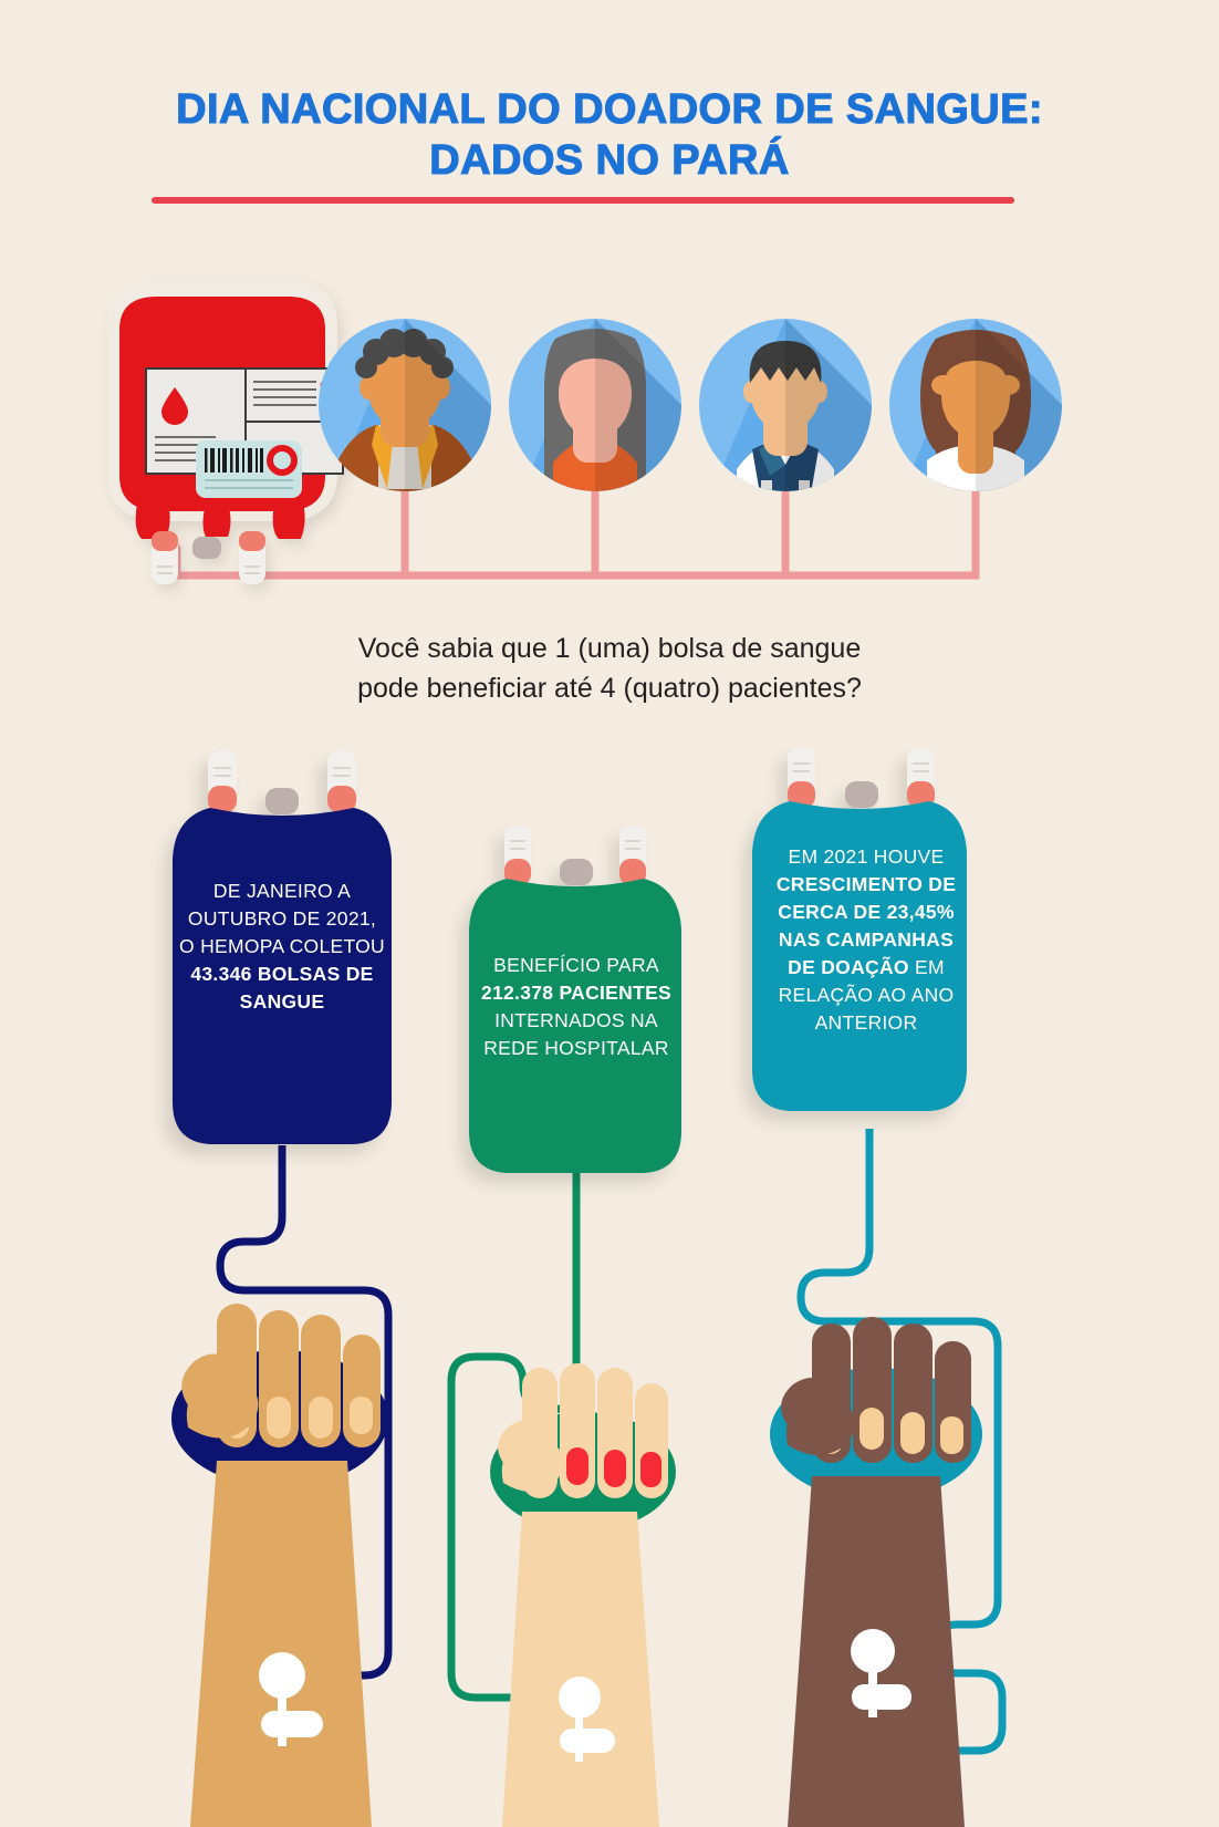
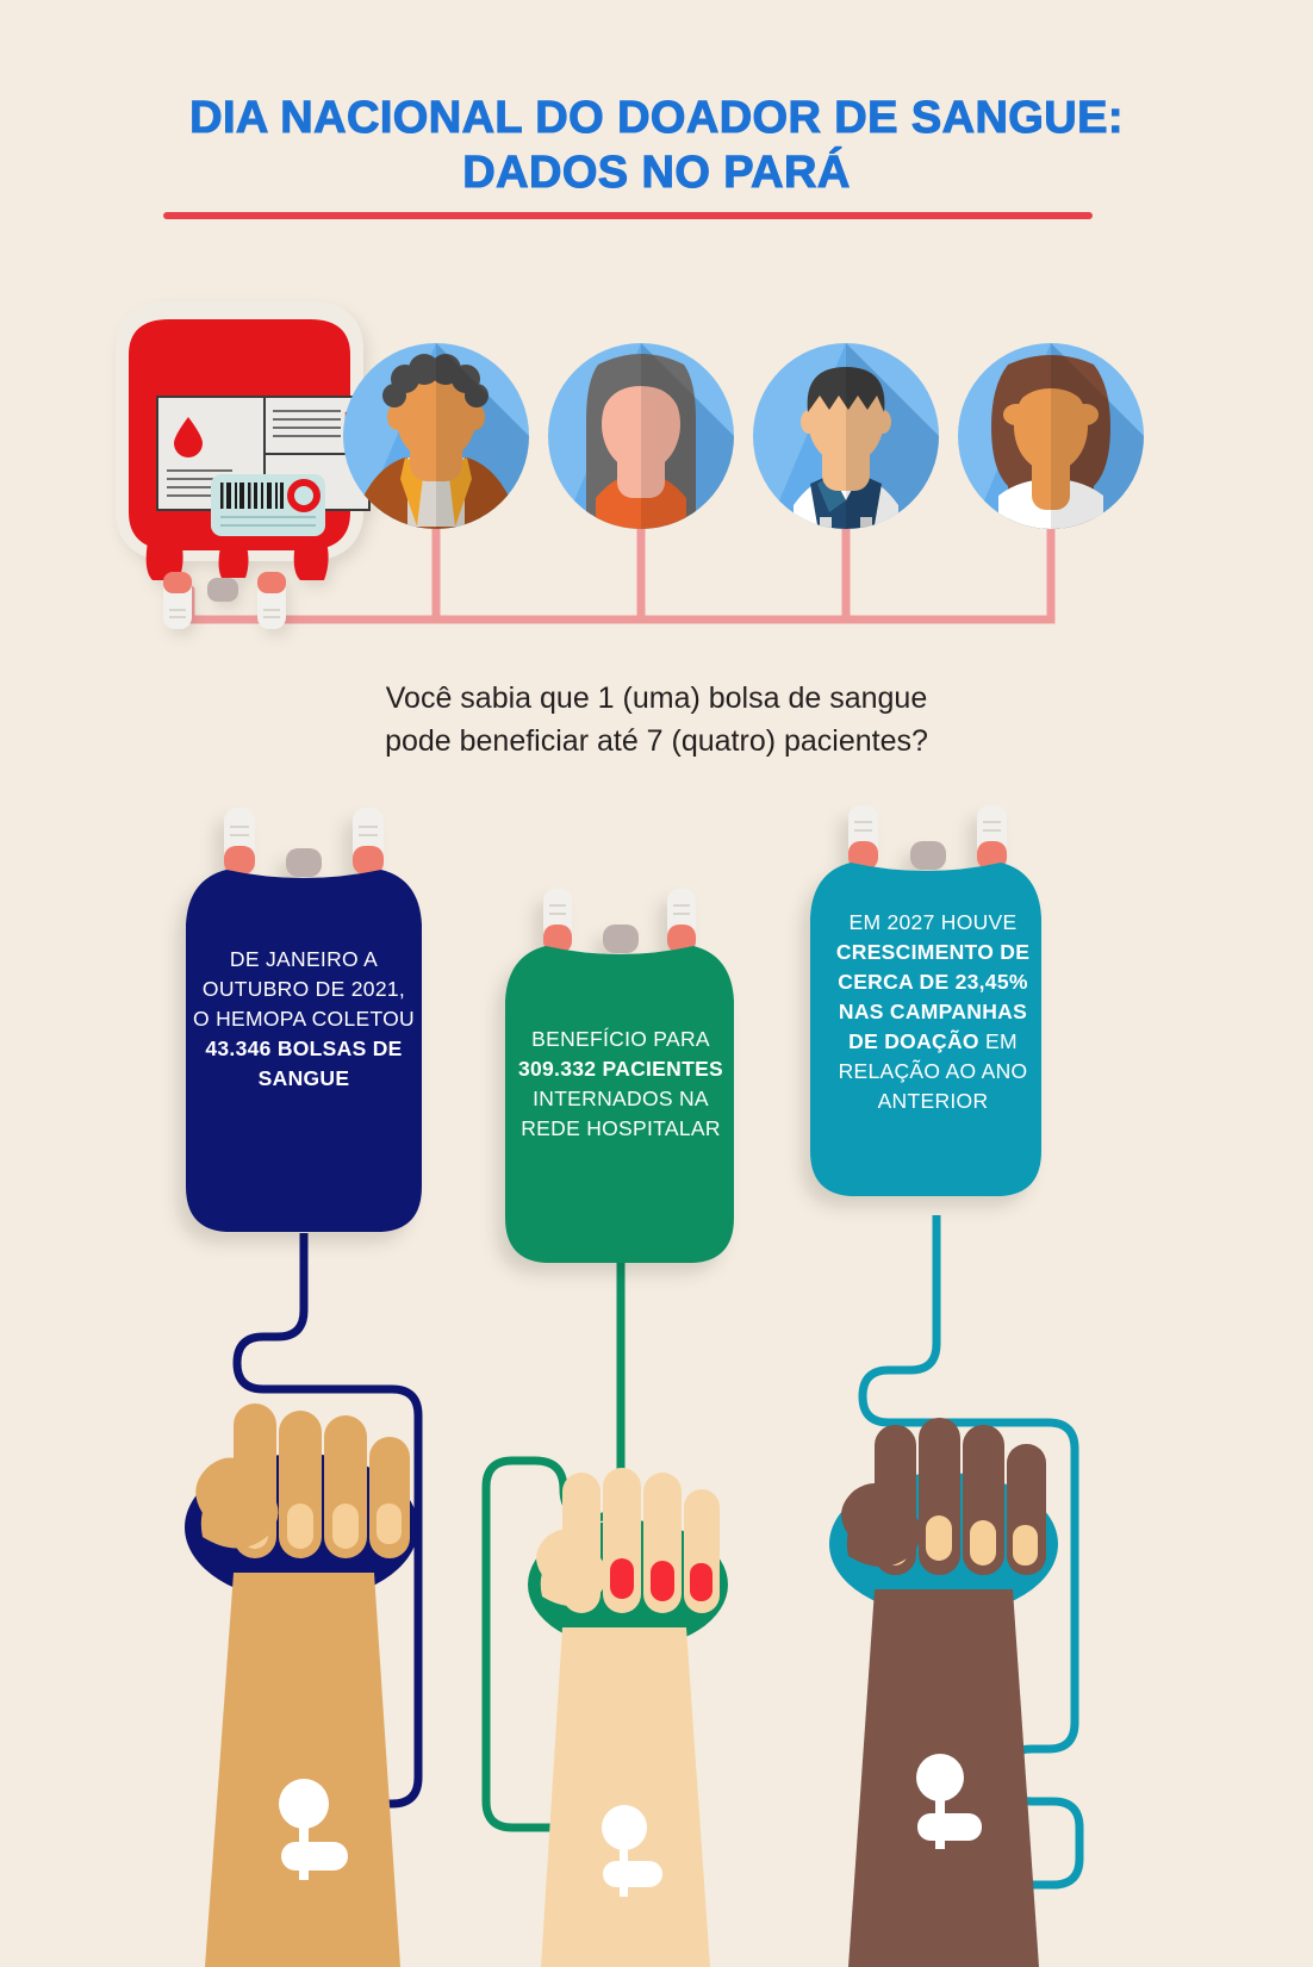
  DIA NACIONAL DO DOADOR DE SANGUE:
  DADOS NO PARÁ
  Você sabia que 1 (uma) bolsa de sangue
- pode beneficiar até 4 (quatro) pacientes?
+ pode beneficiar até 7 (quatro) pacientes?
  DE JANEIRO A OUTUBRO DE 2021, O HEMOPA COLETOU 43.346 BOLSAS DE SANGUE
- BENEFÍCIO PARA 212.378 PACIENTES INTERNADOS NA REDE HOSPITALAR
+ BENEFÍCIO PARA 309.332 PACIENTES INTERNADOS NA REDE HOSPITALAR
- EM 2021 HOUVE CRESCIMENTO DE CERCA DE 23,45% NAS CAMPANHAS DE DOAÇÃO EM RELAÇÃO AO ANO ANTERIOR
+ EM 2027 HOUVE CRESCIMENTO DE CERCA DE 23,45% NAS CAMPANHAS DE DOAÇÃO EM RELAÇÃO AO ANO ANTERIOR
